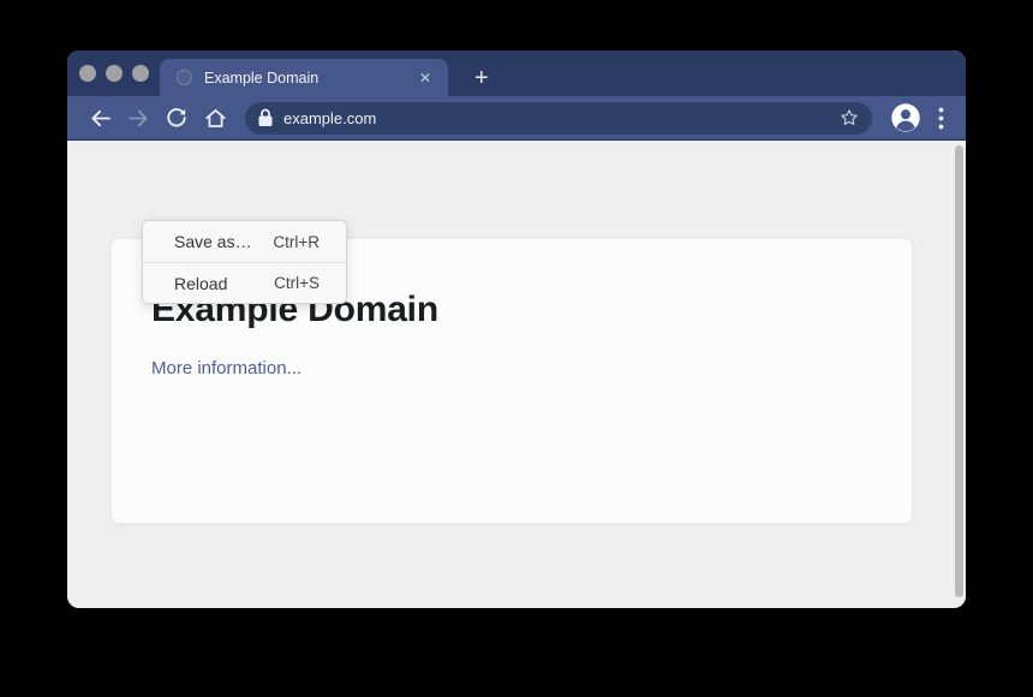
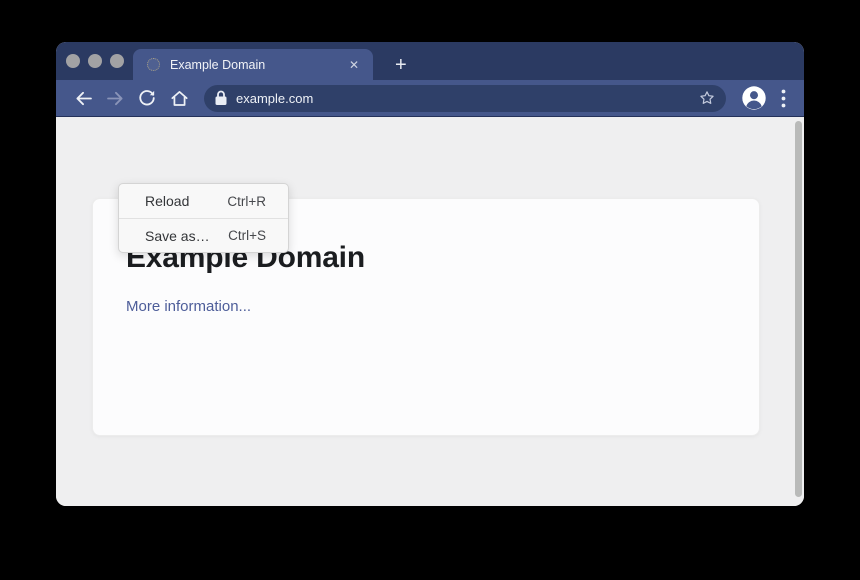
  Example Domain
  ✕
  +
  example.com
  Example Domain
  More information...
- Save as…
+ Reload
  Ctrl+R
- Reload
+ Save as…
  Ctrl+S
